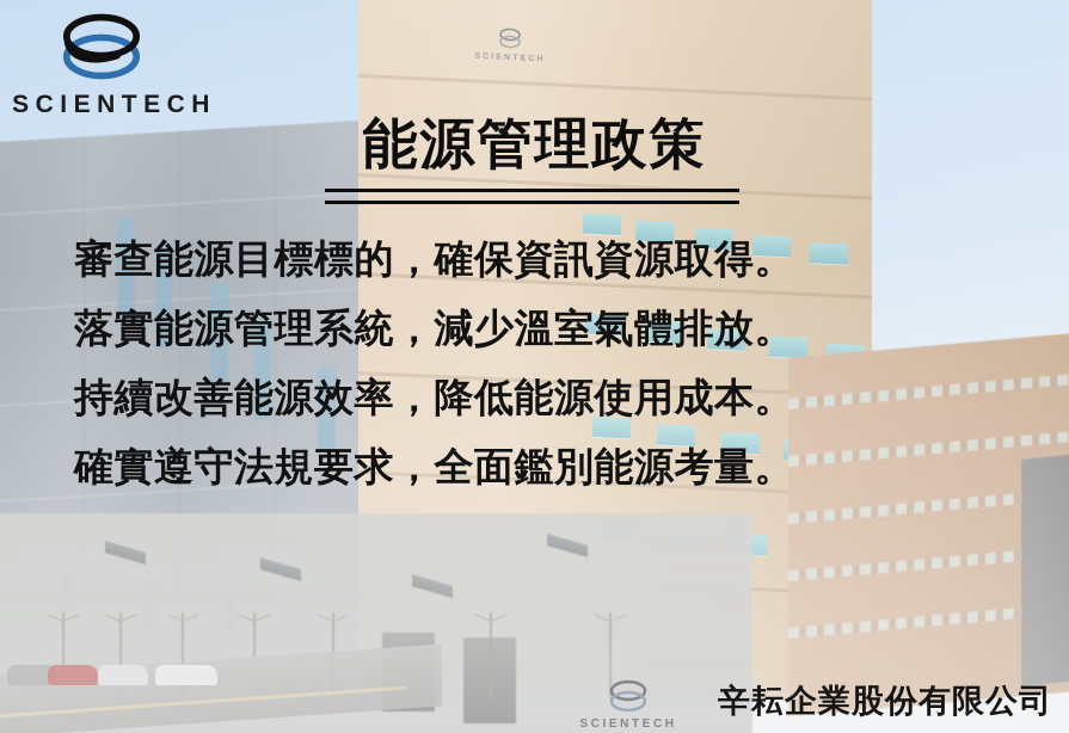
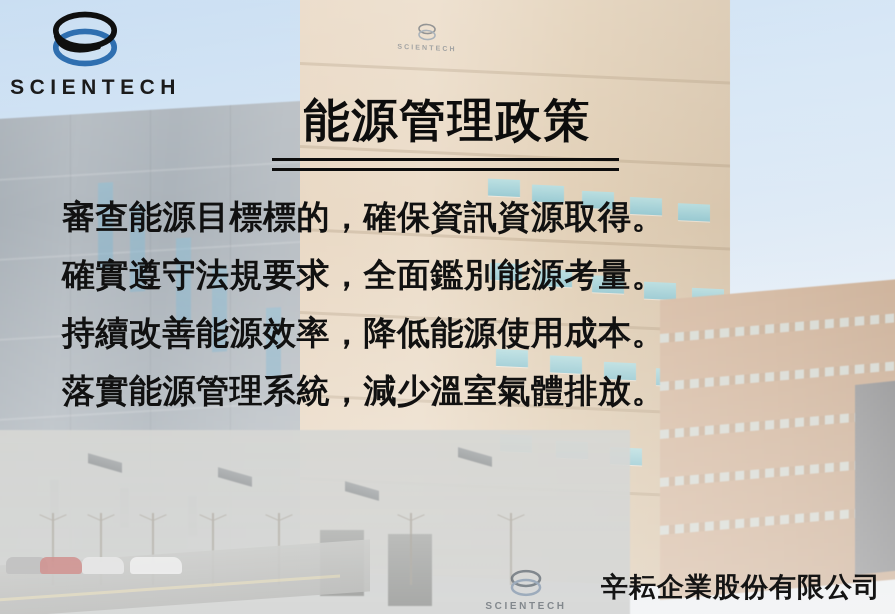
  SCIENTECH
  能源管理政策
  審查能源目標標的，確保資訊資源取得。
- 落實能源管理系統，減少溫室氣體排放。
+ 確實遵守法規要求，全面鑑別能源考量。
  持續改善能源效率，降低能源使用成本。
- 確實遵守法規要求，全面鑑別能源考量。
+ 落實能源管理系統，減少溫室氣體排放。
  SCIENTECH
  辛耘企業股份有限公司
